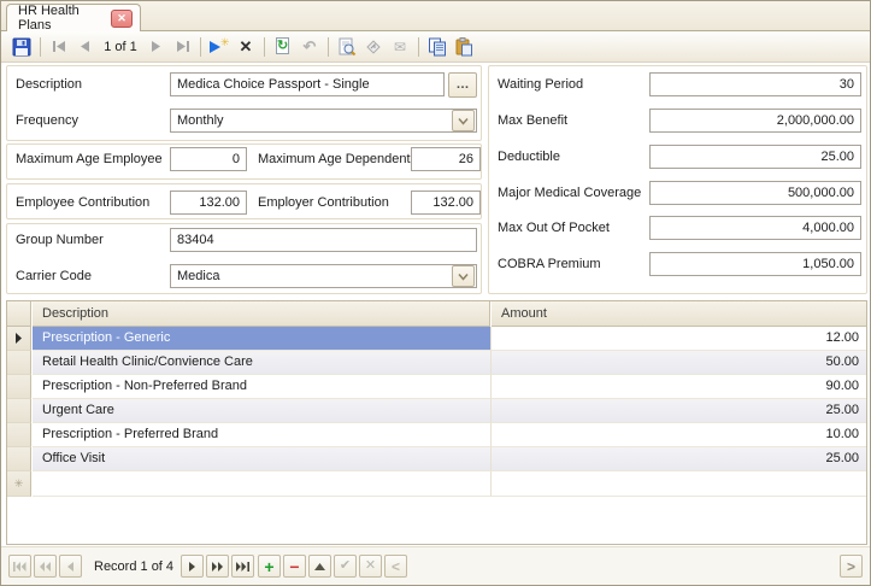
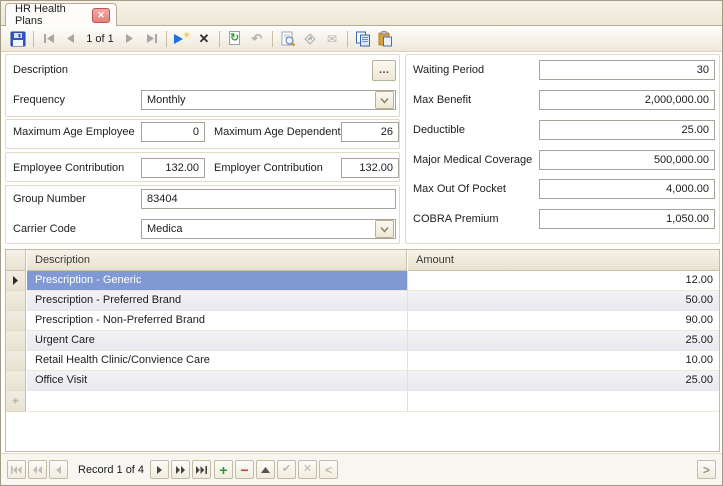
  HR Health Plans
  ✕
  1 of 1
  ✳
  ✕
  ↻
  ↶
  ✉
  Description
- Medica Choice Passport - Single
  …
  Frequency
  Monthly
  Maximum Age Employee
  0
  Maximum Age Dependent
  26
  Employee Contribution
  132.00
  Employer Contribution
  132.00
  Group Number
  83404
  Carrier Code
  Medica
  Waiting Period
  30
  Max Benefit
  2,000,000.00
  Deductible
  25.00
  Major Medical Coverage
  500,000.00
  Max Out Of Pocket
  4,000.00
  COBRA Premium
  1,050.00
  Description
  Amount
  Prescription - Generic
  12.00
- Retail Health Clinic/Convience Care
+ Prescription - Preferred Brand
  50.00
  Prescription - Non-Preferred Brand
  90.00
  Urgent Care
  25.00
- Prescription - Preferred Brand
+ Retail Health Clinic/Convience Care
  10.00
  Office Visit
  25.00
  ✳
  Record 1 of 4
  +
  −
  ✔
  ✕
  <
  >
